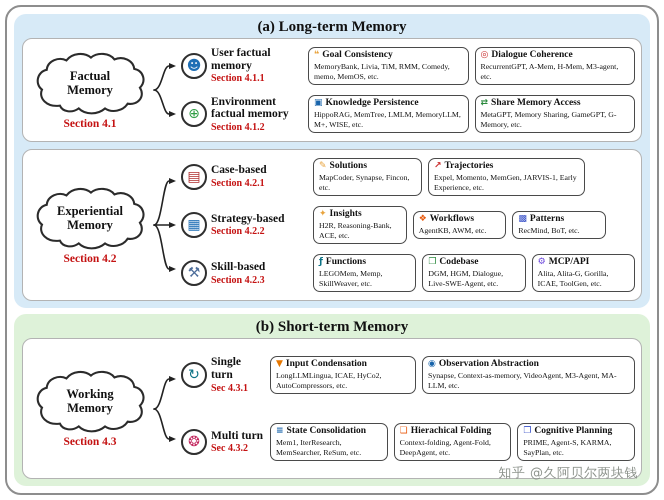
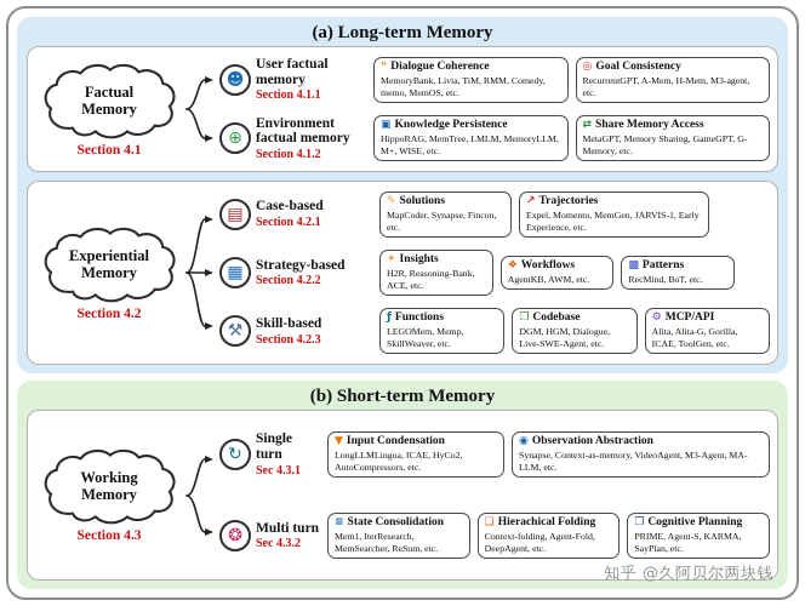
  (a) Long-term Memory
  Factual Memory
  Section 4.1
  ☻
  User factual memory
  Section 4.1.1
  ❝
- Goal Consistency
+ Dialogue Coherence
  MemoryBank, Livia, TiM, RMM, Comedy, memo, MemOS, etc.
  ◎
- Dialogue Coherence
+ Goal Consistency
  RecurrentGPT, A-Mem, H-Mem, M3-agent, etc.
  ⊕
  Environment factual memory
  Section 4.1.2
  ▣
  Knowledge Persistence
  HippoRAG, MemTree, LMLM, MemoryLLM, M+, WISE, etc.
  ⇄
  Share Memory Access
  MetaGPT, Memory Sharing, GameGPT, G-Memory, etc.
  Experiential Memory
  Section 4.2
  ▤
  Case-based
  Section 4.2.1
  ✎
  Solutions
  MapCoder, Synapse, Fincon, etc.
  ↗
  Trajectories
  Expel, Momento, MemGen, JARVIS-1, Early Experience, etc.
  ▦
  Strategy-based
  Section 4.2.2
  ✦
  Insights
  H2R, Reasoning-Bank, ACE, etc.
  ❖
  Workflows
  AgentKB, AWM, etc.
  ▩
  Patterns
  RecMind, BoT, etc.
  ⚒
  Skill-based
  Section 4.2.3
  ƒ
  Functions
  LEGOMem, Memp, SkillWeaver, etc.
  ❒
  Codebase
  DGM, HGM, Dialogue, Live-SWE-Agent, etc.
  ⚙
  MCP/API
  Alita, Alita-G, Gorilla, ICAE, ToolGen, etc.
  (b) Short-term Memory
  Working Memory
  Section 4.3
  ↻
  Single turn
  Sec 4.3.1
  ▼
  Input Condensation
  LongLLMLingua, ICAE, HyCo2, AutoCompressors, etc.
  ◉
  Observation Abstraction
  Synapse, Context-as-memory, VideoAgent, M3-Agent, MA-LLM, etc.
  ❂
  Multi turn
  Sec 4.3.2
  ≡
  State Consolidation
  Mem1, IterResearch, MemSearcher, ReSum, etc.
  ❏
  Hierachical Folding
  Context-folding, Agent-Fold, DeepAgent, etc.
  ❐
  Cognitive Planning
  PRIME, Agent-S, KARMA, SayPlan, etc.
  知乎 @久阿贝尔两块钱
